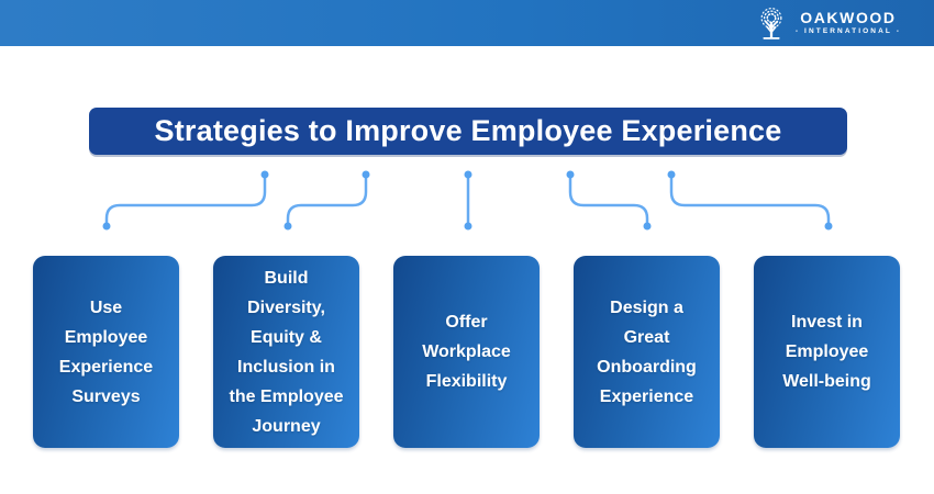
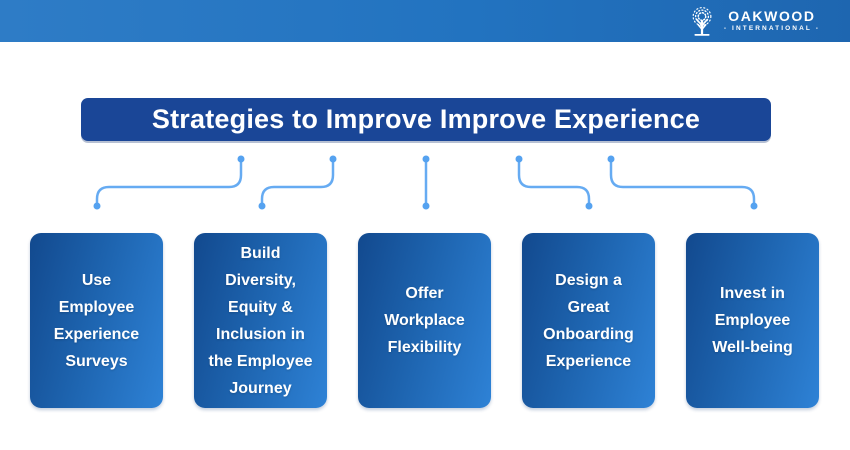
  OAKWOOD
- Strategies to Improve Employee Experience
+ Strategies to Improve Improve Experience
  Use
  Employee
  Experience
  Surveys
  Build
  Diversity,
  Equity &
  Inclusion in
  the Employee
  Journey
  Offer
  Workplace
  Flexibility
  Design a
  Great
  Onboarding
  Experience
  Invest in
  Employee
  Well-being
